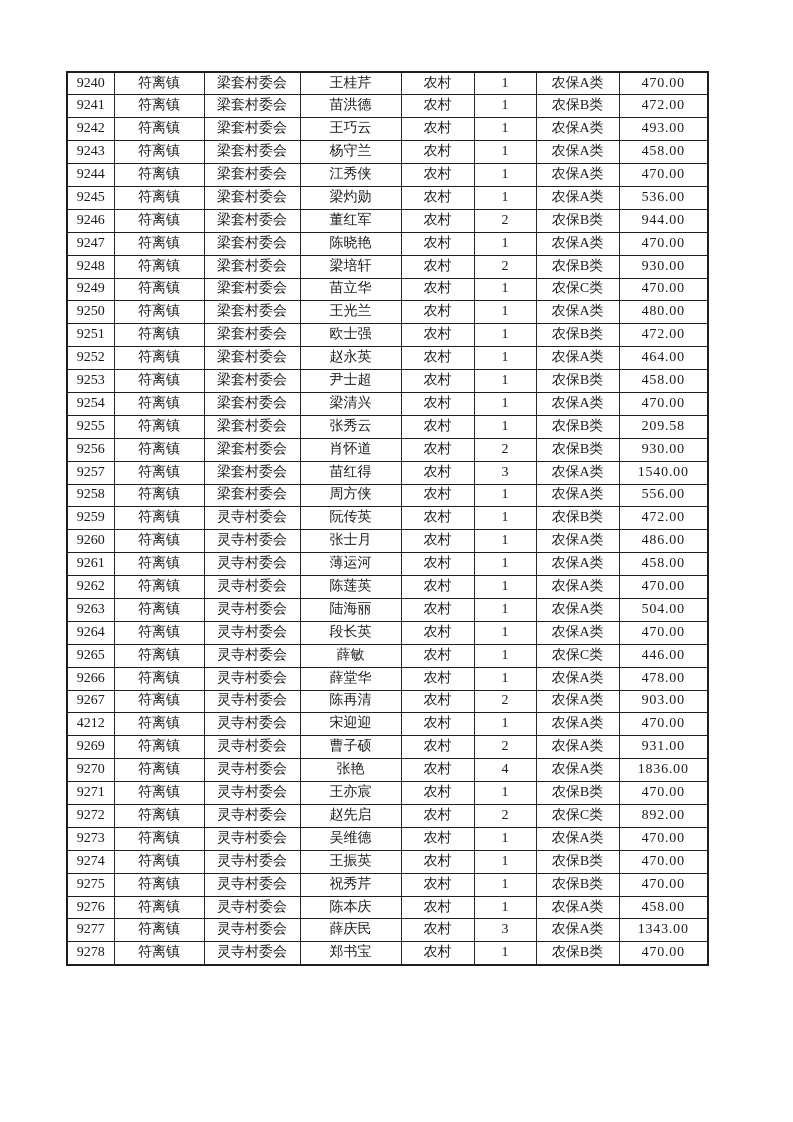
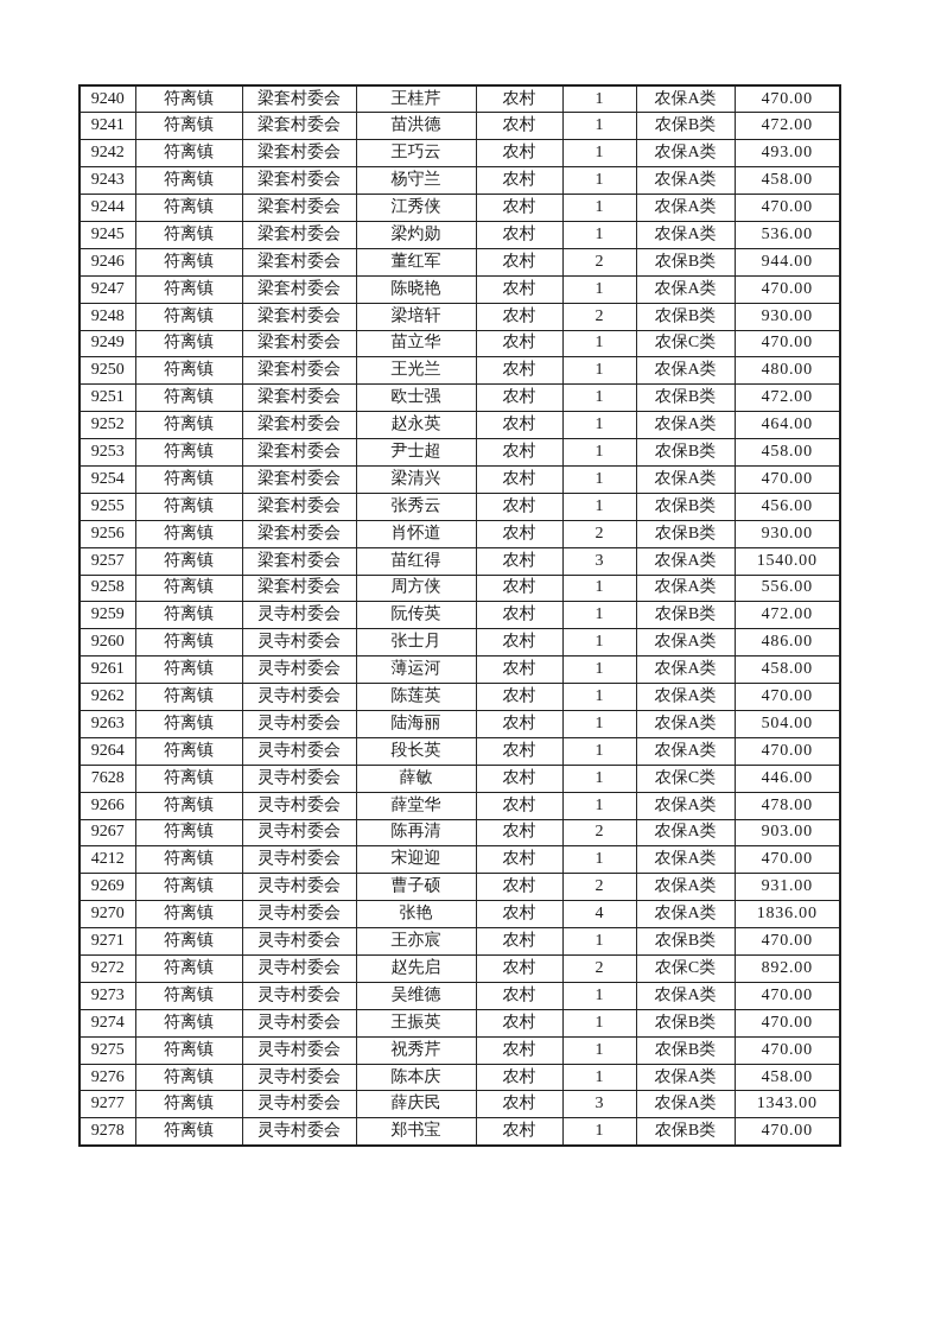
  9240	符离镇	梁套村委会	王桂芹	农村	1	农保A类	470.00
  9241	符离镇	梁套村委会	苗洪德	农村	1	农保B类	472.00
  9242	符离镇	梁套村委会	王巧云	农村	1	农保A类	493.00
  9243	符离镇	梁套村委会	杨守兰	农村	1	农保A类	458.00
  9244	符离镇	梁套村委会	江秀侠	农村	1	农保A类	470.00
  9245	符离镇	梁套村委会	梁灼勋	农村	1	农保A类	536.00
  9246	符离镇	梁套村委会	董红军	农村	2	农保B类	944.00
  9247	符离镇	梁套村委会	陈晓艳	农村	1	农保A类	470.00
  9248	符离镇	梁套村委会	梁培轩	农村	2	农保B类	930.00
  9249	符离镇	梁套村委会	苗立华	农村	1	农保C类	470.00
  9250	符离镇	梁套村委会	王光兰	农村	1	农保A类	480.00
  9251	符离镇	梁套村委会	欧士强	农村	1	农保B类	472.00
  9252	符离镇	梁套村委会	赵永英	农村	1	农保A类	464.00
  9253	符离镇	梁套村委会	尹士超	农村	1	农保B类	458.00
  9254	符离镇	梁套村委会	梁清兴	农村	1	农保A类	470.00
- 9255	符离镇	梁套村委会	张秀云	农村	1	农保B类	209.58
+ 9255	符离镇	梁套村委会	张秀云	农村	1	农保B类	456.00
  9256	符离镇	梁套村委会	肖怀道	农村	2	农保B类	930.00
  9257	符离镇	梁套村委会	苗红得	农村	3	农保A类	1540.00
  9258	符离镇	梁套村委会	周方侠	农村	1	农保A类	556.00
  9259	符离镇	灵寺村委会	阮传英	农村	1	农保B类	472.00
  9260	符离镇	灵寺村委会	张士月	农村	1	农保A类	486.00
  9261	符离镇	灵寺村委会	薄运河	农村	1	农保A类	458.00
  9262	符离镇	灵寺村委会	陈莲英	农村	1	农保A类	470.00
  9263	符离镇	灵寺村委会	陆海丽	农村	1	农保A类	504.00
  9264	符离镇	灵寺村委会	段长英	农村	1	农保A类	470.00
- 9265	符离镇	灵寺村委会	薛敏	农村	1	农保C类	446.00
+ 7628	符离镇	灵寺村委会	薛敏	农村	1	农保C类	446.00
  9266	符离镇	灵寺村委会	薛堂华	农村	1	农保A类	478.00
  9267	符离镇	灵寺村委会	陈再清	农村	2	农保A类	903.00
  4212	符离镇	灵寺村委会	宋迎迎	农村	1	农保A类	470.00
  9269	符离镇	灵寺村委会	曹子硕	农村	2	农保A类	931.00
  9270	符离镇	灵寺村委会	张艳	农村	4	农保A类	1836.00
  9271	符离镇	灵寺村委会	王亦宸	农村	1	农保B类	470.00
  9272	符离镇	灵寺村委会	赵先启	农村	2	农保C类	892.00
  9273	符离镇	灵寺村委会	吴维德	农村	1	农保A类	470.00
  9274	符离镇	灵寺村委会	王振英	农村	1	农保B类	470.00
  9275	符离镇	灵寺村委会	祝秀芹	农村	1	农保B类	470.00
  9276	符离镇	灵寺村委会	陈本庆	农村	1	农保A类	458.00
  9277	符离镇	灵寺村委会	薛庆民	农村	3	农保A类	1343.00
  9278	符离镇	灵寺村委会	郑书宝	农村	1	农保B类	470.00
